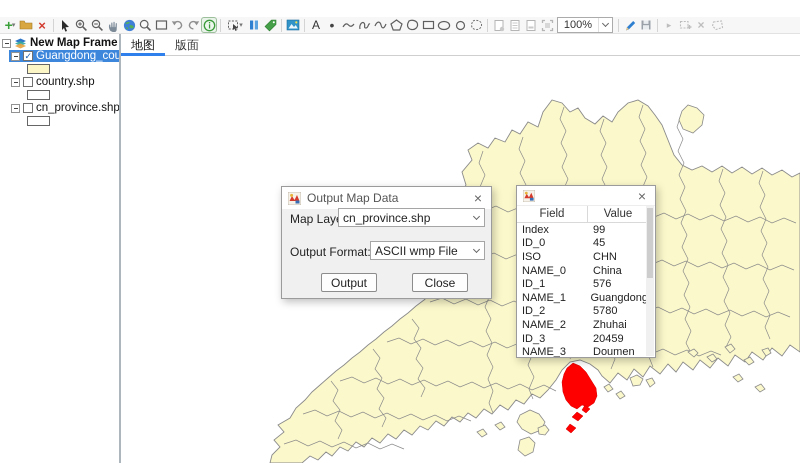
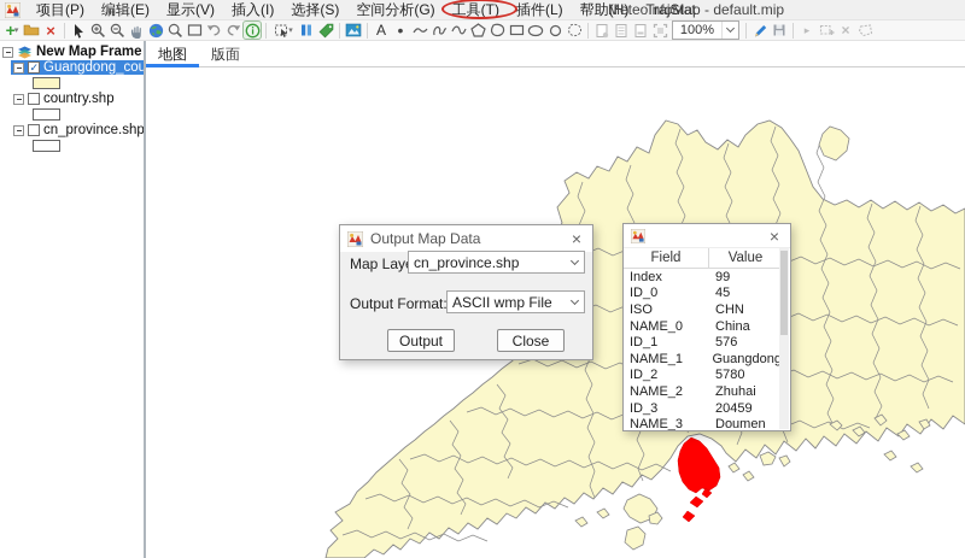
+ 项目(P)
+ 编辑(E)
+ 显示(V)
+ 插入(I)
+ 选择(S)
+ 空间分析(G)
+ 工具(T)
+ 插件(L)
+ 帮助(H)
+ TrajStat
+ MeteoInfoMap - default.mip
  +
  ×
  A
  •
  100%
  ▸
  ×
  New Map Frame
  country.shp
  cn_province.shp
  地图
  版面
  Output Map Data
  ×
  cn_province.shp
  Output Format
  ASCII wmp File
  Output
  Close
  ×
  Field
  Value
  Index
  99
  ID_0
  45
  ISO
  CHN
  NAME_0
  China
  ID_1
  576
  NAME_1
  Guangdong
  ID_2
  5780
  NAME_2
  Zhuhai
  ID_3
  20459
  NAME_3
  Doumen
